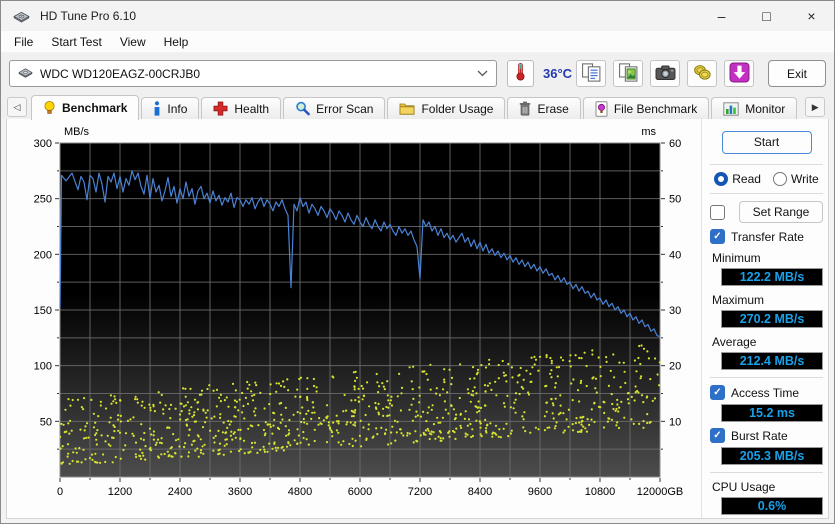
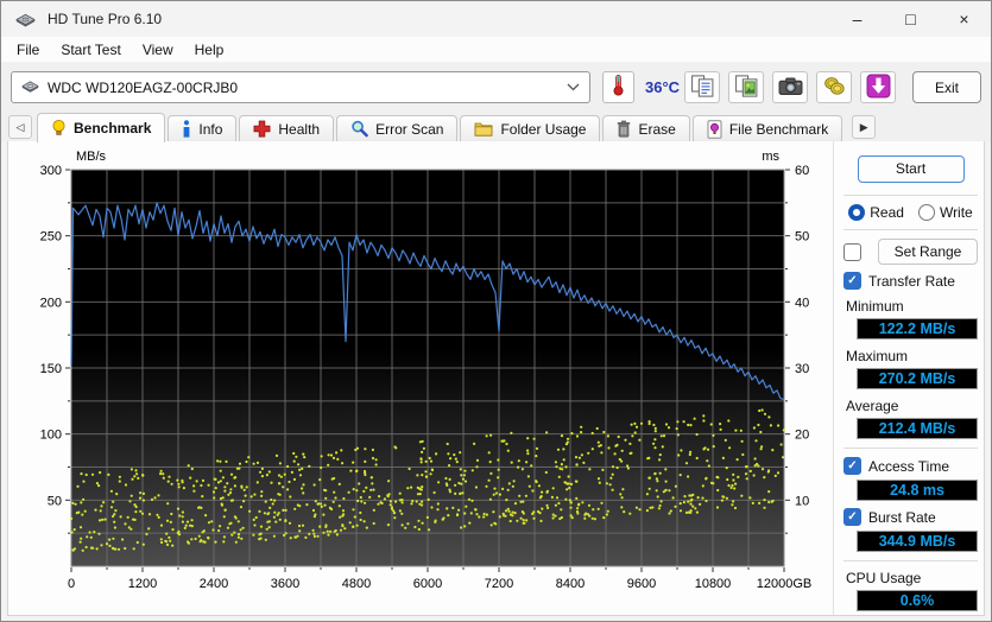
  HD Tune Pro 6.10
  –
  □
  ×
  File
  Start Test
  View
  Help
  WDC WD120EAGZ-00CRJB0
  36°C
  Exit
  ◁
  Benchmark
  Info
  Health
  Error Scan
  Folder Usage
  Erase
  File Benchmark
- Monitor
  ▶
  MB/s
  ms
  50
  100
  150
  200
  250
  300
  10
  20
  30
  40
  50
  60
  0
  1200
  2400
  3600
  4800
  6000
  7200
  8400
  9600
  10800
  12000GB
  Start
  Read
  Write
  Set Range
  ✓
  Transfer Rate
  Minimum
  122.2 MB/s
  Maximum
  270.2 MB/s
  Average
  212.4 MB/s
  ✓
  Access Time
- 15.2 ms
+ 24.8 ms
  ✓
  Burst Rate
- 205.3 MB/s
+ 344.9 MB/s
  CPU Usage
  0.6%
